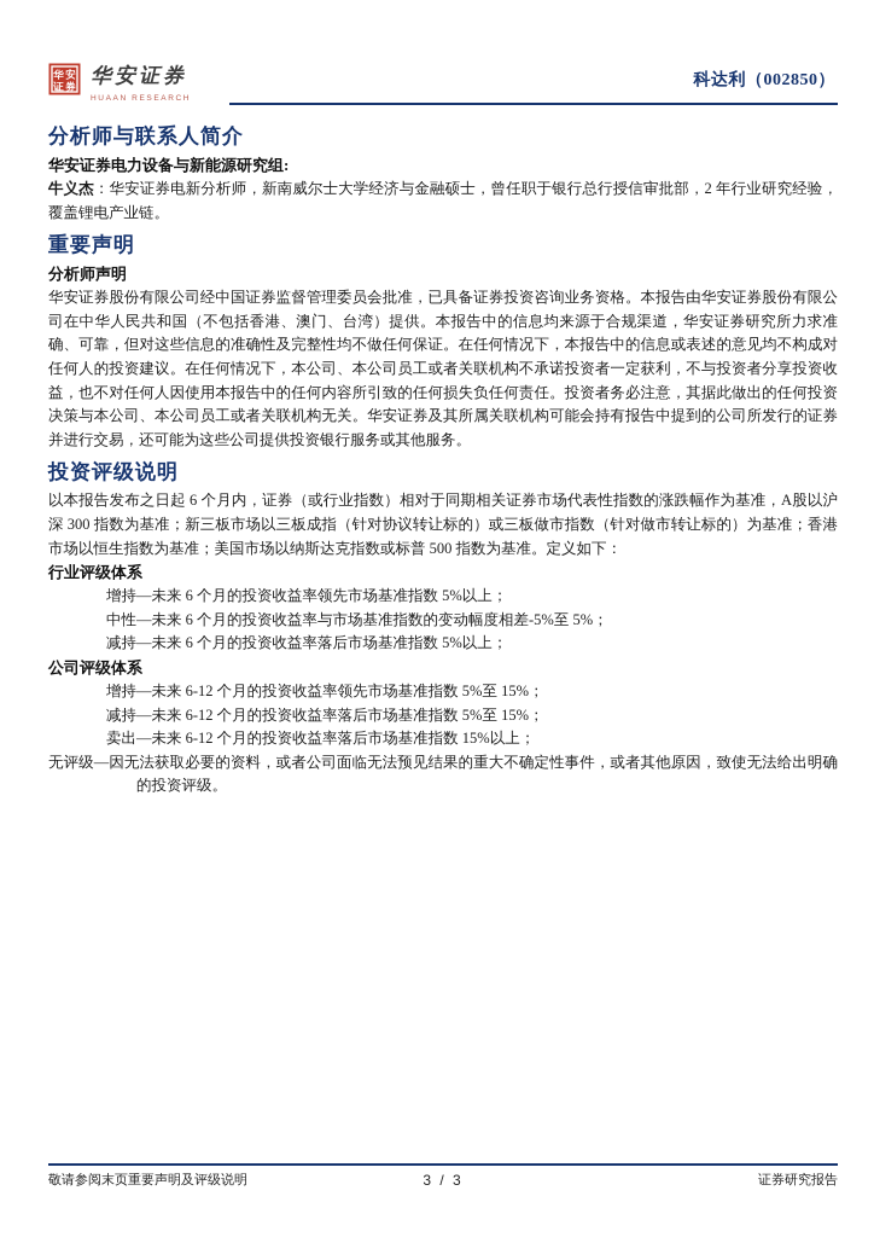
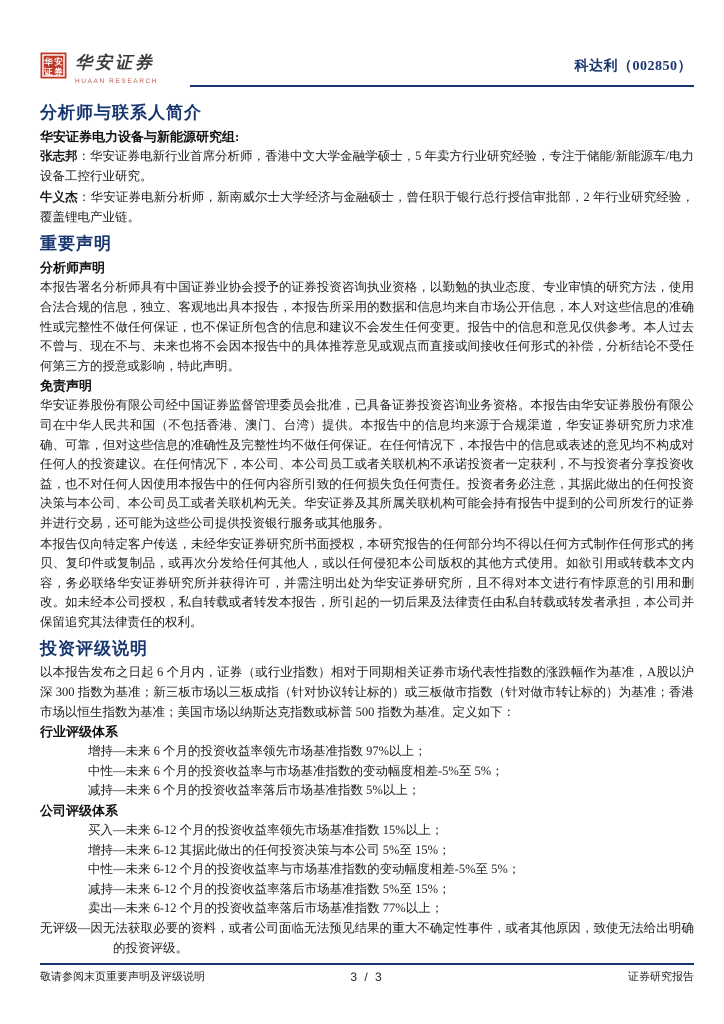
  华
  安
  证
  券
  华安证券
  科达利（002850）
  分析师与联系人简介
  华安证券电力设备与新能源研究组:
+ 张志邦：华安证券电新行业首席分析师，香港中文大学金融学硕士，5 年卖方行业研究经验，专注于储能/新能源车/电力设备工控行业研究。
  牛义杰：华安证券电新分析师，新南威尔士大学经济与金融硕士，曾任职于银行总行授信审批部，2 年行业研究经验，覆盖锂电产业链。
  重要声明
  分析师声明
+ 本报告署名分析师具有中国证券业协会授予的证券投资咨询执业资格，以勤勉的执业态度、专业审慎的研究方法，使用合法合规的信息，独立、客观地出具本报告，本报告所采用的数据和信息均来自市场公开信息，本人对这些信息的准确性或完整性不做任何保证，也不保证所包含的信息和建议不会发生任何变更。报告中的信息和意见仅供参考。本人过去不曾与、现在不与、未来也将不会因本报告中的具体推荐意见或观点而直接或间接收任何形式的补偿，分析结论不受任何第三方的授意或影响，特此声明。
+ 免责声明
  华安证券股份有限公司经中国证券监督管理委员会批准，已具备证券投资咨询业务资格。本报告由华安证券股份有限公司在中华人民共和国（不包括香港、澳门、台湾）提供。本报告中的信息均来源于合规渠道，华安证券研究所力求准确、可靠，但对这些信息的准确性及完整性均不做任何保证。在任何情况下，本报告中的信息或表述的意见均不构成对任何人的投资建议。在任何情况下，本公司、本公司员工或者关联机构不承诺投资者一定获利，不与投资者分享投资收益，也不对任何人因使用本报告中的任何内容所引致的任何损失负任何责任。投资者务必注意，其据此做出的任何投资决策与本公司、本公司员工或者关联机构无关。华安证券及其所属关联机构可能会持有报告中提到的公司所发行的证券并进行交易，还可能为这些公司提供投资银行服务或其他服务。
+ 本报告仅向特定客户传送，未经华安证券研究所书面授权，本研究报告的任何部分均不得以任何方式制作任何形式的拷贝、复印件或复制品，或再次分发给任何其他人，或以任何侵犯本公司版权的其他方式使用。如欲引用或转载本文内容，务必联络华安证券研究所并获得许可，并需注明出处为华安证券研究所，且不得对本文进行有悖原意的引用和删改。如未经本公司授权，私自转载或者转发本报告，所引起的一切后果及法律责任由私自转载或转发者承担，本公司并保留追究其法律责任的权利。
  投资评级说明
  以本报告发布之日起 6 个月内，证券（或行业指数）相对于同期相关证券市场代表性指数的涨跌幅作为基准，A股以沪深 300 指数为基准；新三板市场以三板成指（针对协议转让标的）或三板做市指数（针对做市转让标的）为基准；香港市场以恒生指数为基准；美国市场以纳斯达克指数或标普 500 指数为基准。定义如下：
  行业评级体系
- 增持—未来 6 个月的投资收益率领先市场基准指数 5%以上；
+ 增持—未来 6 个月的投资收益率领先市场基准指数 97%以上；
  中性—未来 6 个月的投资收益率与市场基准指数的变动幅度相差-5%至 5%；
  减持—未来 6 个月的投资收益率落后市场基准指数 5%以上；
  公司评级体系
+ 买入—未来 6-12 个月的投资收益率领先市场基准指数 15%以上；
- 增持—未来 6-12 个月的投资收益率领先市场基准指数 5%至 15%；
+ 增持—未来 6-12 其据此做出的任何投资决策与本公司 5%至 15%；
+ 中性—未来 6-12 个月的投资收益率与市场基准指数的变动幅度相差-5%至 5%；
  减持—未来 6-12 个月的投资收益率落后市场基准指数 5%至 15%；
- 卖出—未来 6-12 个月的投资收益率落后市场基准指数 15%以上；
+ 卖出—未来 6-12 个月的投资收益率落后市场基准指数 77%以上；
  无评级—因无法获取必要的资料，或者公司面临无法预见结果的重大不确定性事件，或者其他原因，致使无法给出明确的投资评级。
  敬请参阅末页重要声明及评级说明
  3 / 3
  证券研究报告
